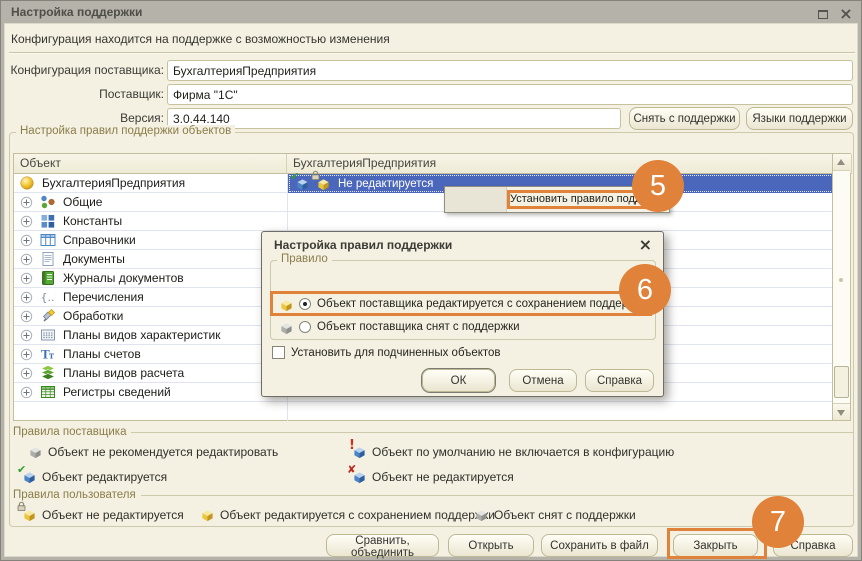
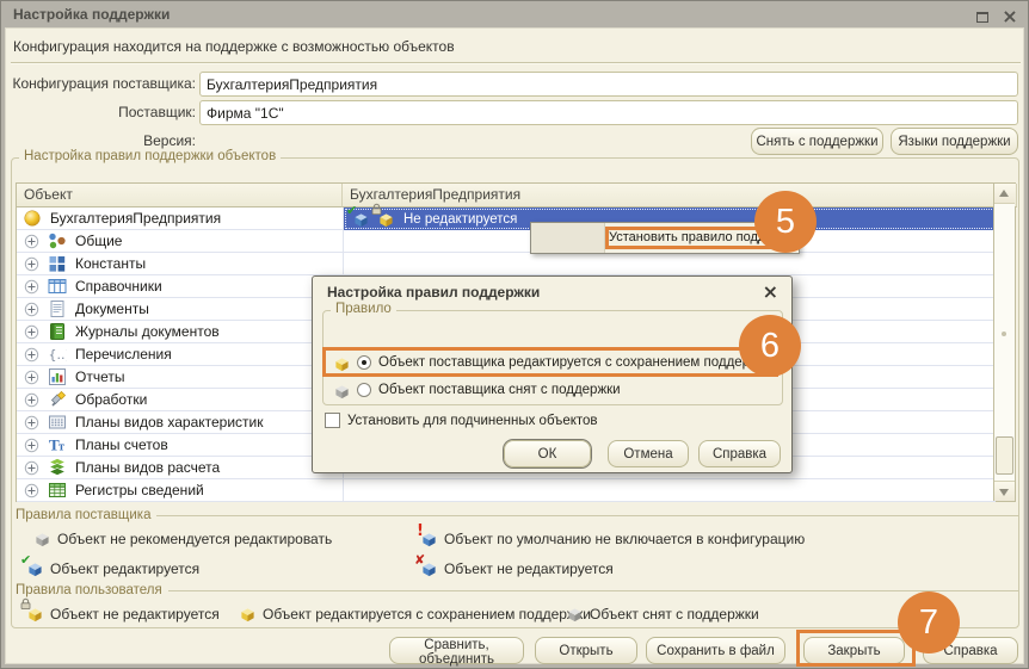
  Настройка поддержки
  ×
- Конфигурация находится на поддержке с возможностью изменения
+ Конфигурация находится на поддержке с возможностью объектов
  Конфигурация поставщика:
  БухгалтерияПредприятия
  Поставщик:
  Фирма "1С"
  Версия:
- 3.0.44.140
  Снять с поддержки
  Языки поддержки
  Настройка правил поддержки объектов
  Объект
  БухгалтерияПредприятия
  БухгалтерияПредприятия
  ✔
  Не редактируется
  Общие
  Константы
  Справочники
  Документы
  Журналы документов
  {..
  Перечисления
+ Отчеты
  Обработки
  Планы видов характеристик
  T
  т
  Планы счетов
  Планы видов расчета
  Регистры сведений
  Правила поставщика
  Объект не рекомендуется редактировать
  !
  Объект по умолчанию не включается в конфигурацию
  ✔
  Объект редактируется
  ✘
  Объект не редактируется
  Правила пользователя
  Объект не редактируется
  Объект редактируется с сохранением поддери
  Объект снят с поддержки
  Сравнить, объединить
  Открыть
  Сохранить в файл
  Закрыть
  Справка
  Установить правило под
  Настройка правил поддержки
  ×
  Правило
  Объект поставщика редактируется с сохранением подде
  Объект поставщика снят с поддержки
  Установить для подчиненных объектов
  ОК
  Отмена
  Справка
  5
  6
  7
